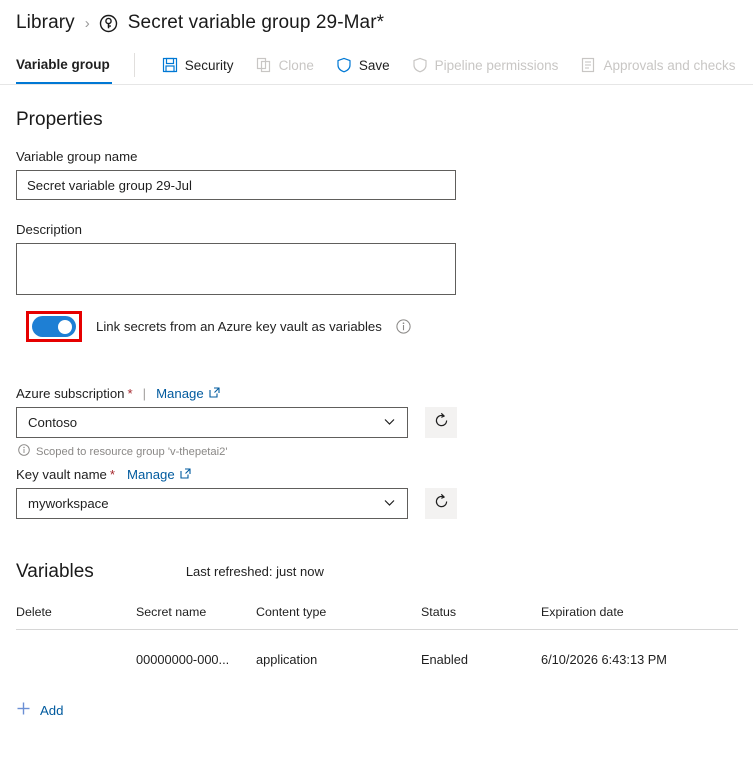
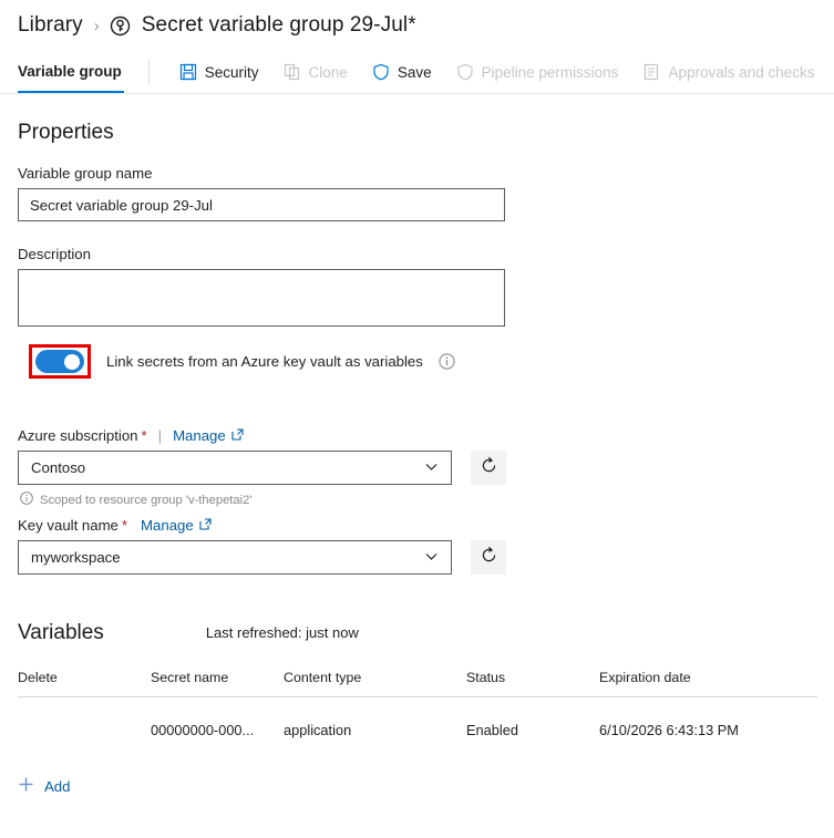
  Library
  ›
- Secret variable group 29-Mar*
+ Secret variable group 29-Jul*
  Variable group
  Security
  Clone
  Save
  Pipeline permissions
  Approvals and checks
  Properties
  Variable group name
  Secret variable group 29-Jul
  Description
  Link secrets from an Azure key vault as variables
  Azure subscription
  *
  |
  Manage
  Contoso
  Scoped to resource group 'v-thepetai2'
  Key vault name
  *
  Manage
  myworkspace
  Variables
  Last refreshed: just now
  Delete	Secret name	Content type	Status	Expiration date
  	00000000-000...	application	Enabled	6/10/2026 6:43:13 PM
  Add
